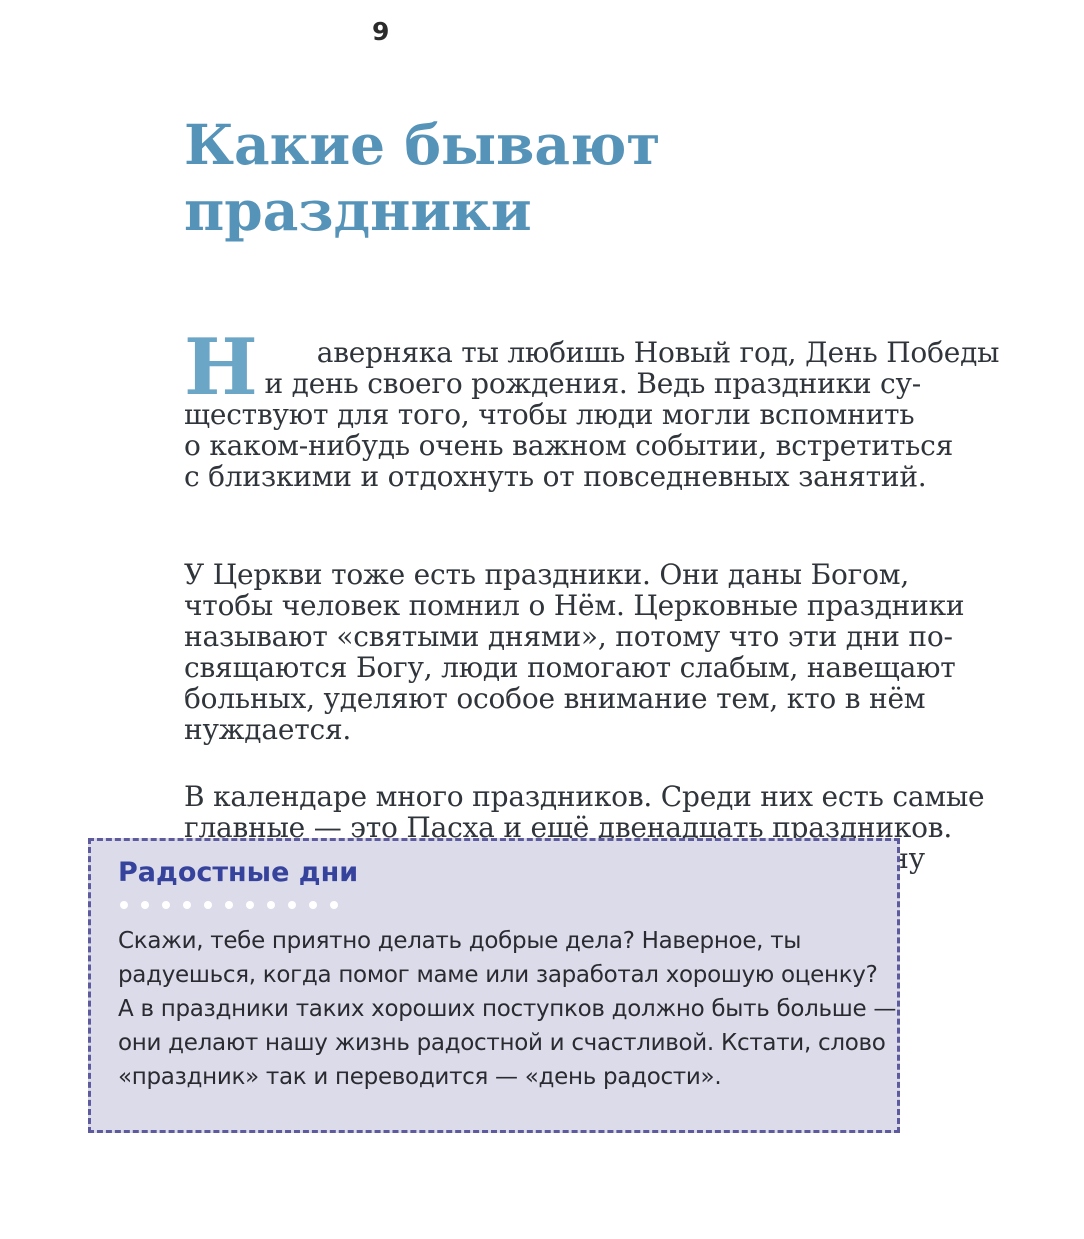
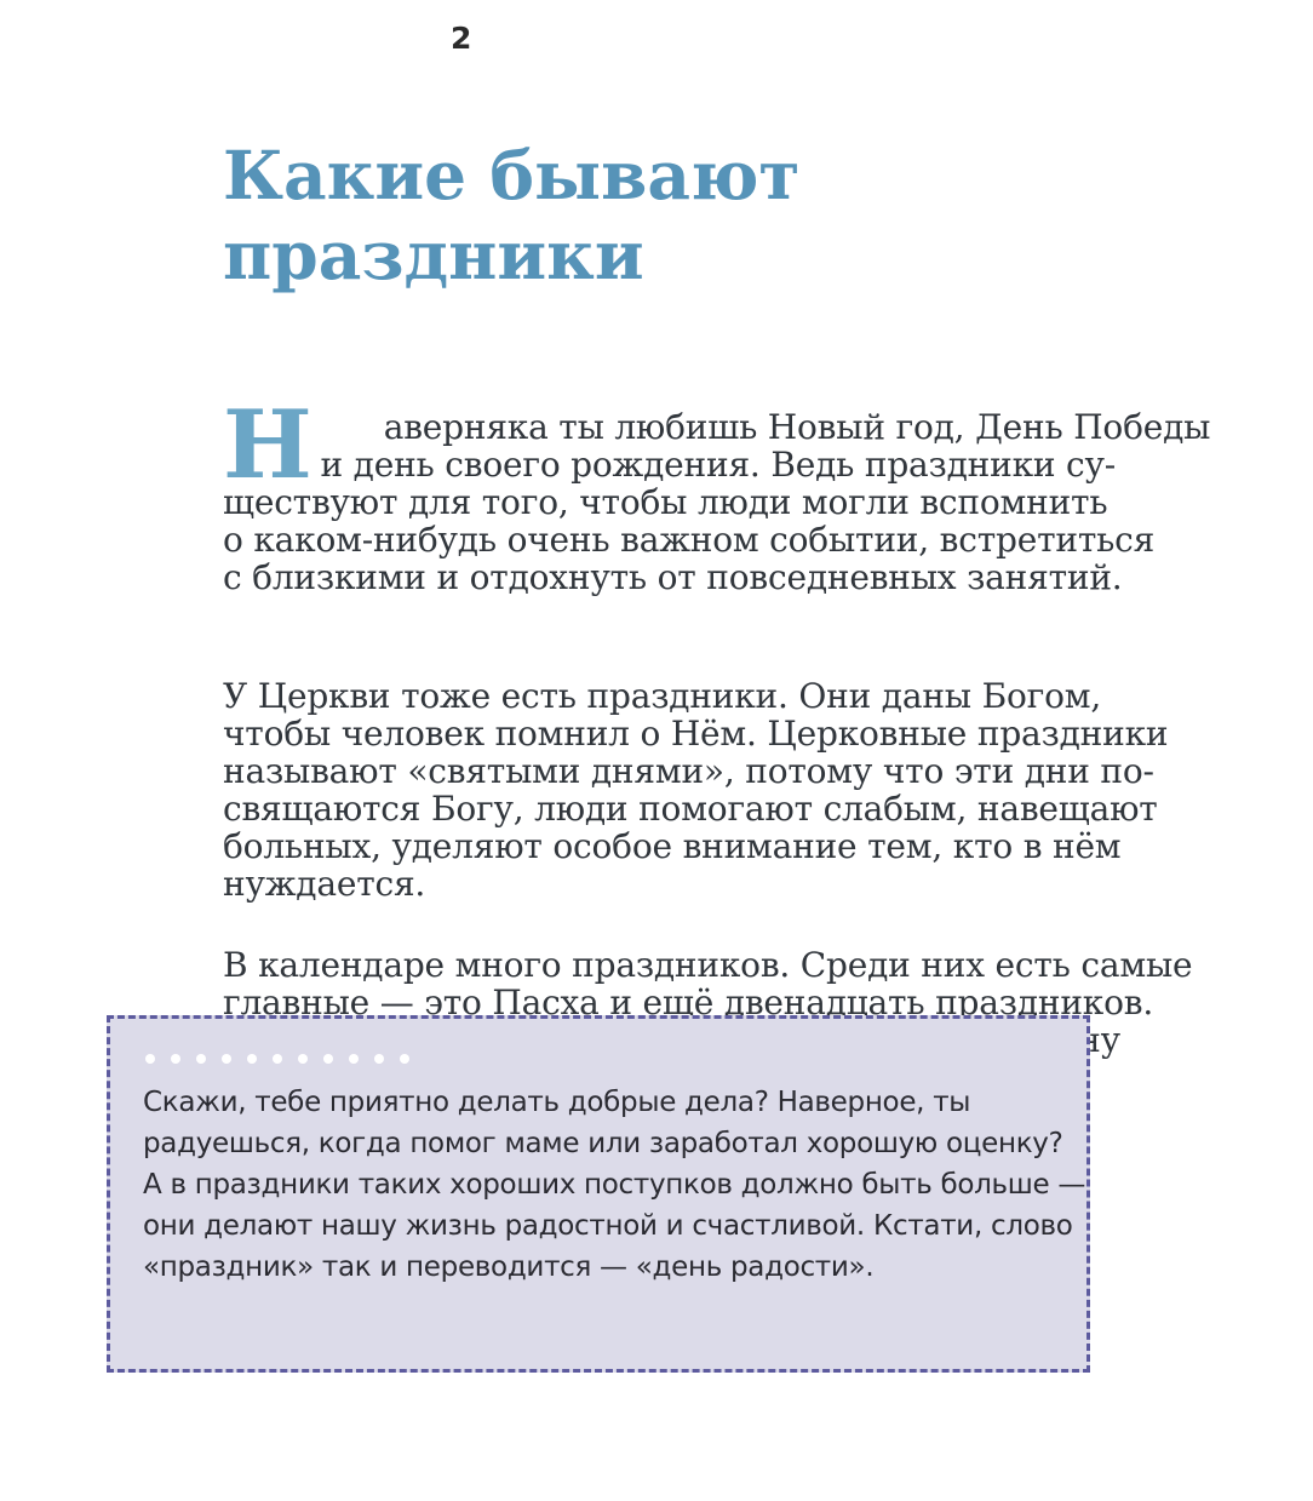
- 9
+ 2
  Какие бывают
  праздники
  Н
  аверняка ты любишь Новый год, День Победы
  и день своего рождения. Ведь праздники су-
  ществуют для того, чтобы люди могли вспомнить
  о каком-нибудь очень важном событии, встретиться
  с близкими и отдохнуть от повседневных занятий.
  У Церкви тоже есть праздники. Они даны Богом,
  чтобы человек помнил о Нём. Церковные праздники
  называют «святыми днями», потому что эти дни по-
  свящаются Богу, люди помогают слабым, навещают
  больных, уделяют особое внимание тем, кто в нём
  нуждается.
  В календаре много праздников. Среди них есть самые
  главные — это Пасха и ещё двенадцать праздников.
- Радостные дни
  Скажи, тебе приятно делать добрые дела? Наверное, ты
  радуешься, когда помог маме или заработал хорошую оценку?
  А в праздники таких хороших поступков должно быть больше —
  они делают нашу жизнь радостной и счастливой. Кстати, слово
  «праздник» так и переводится — «день радости».
